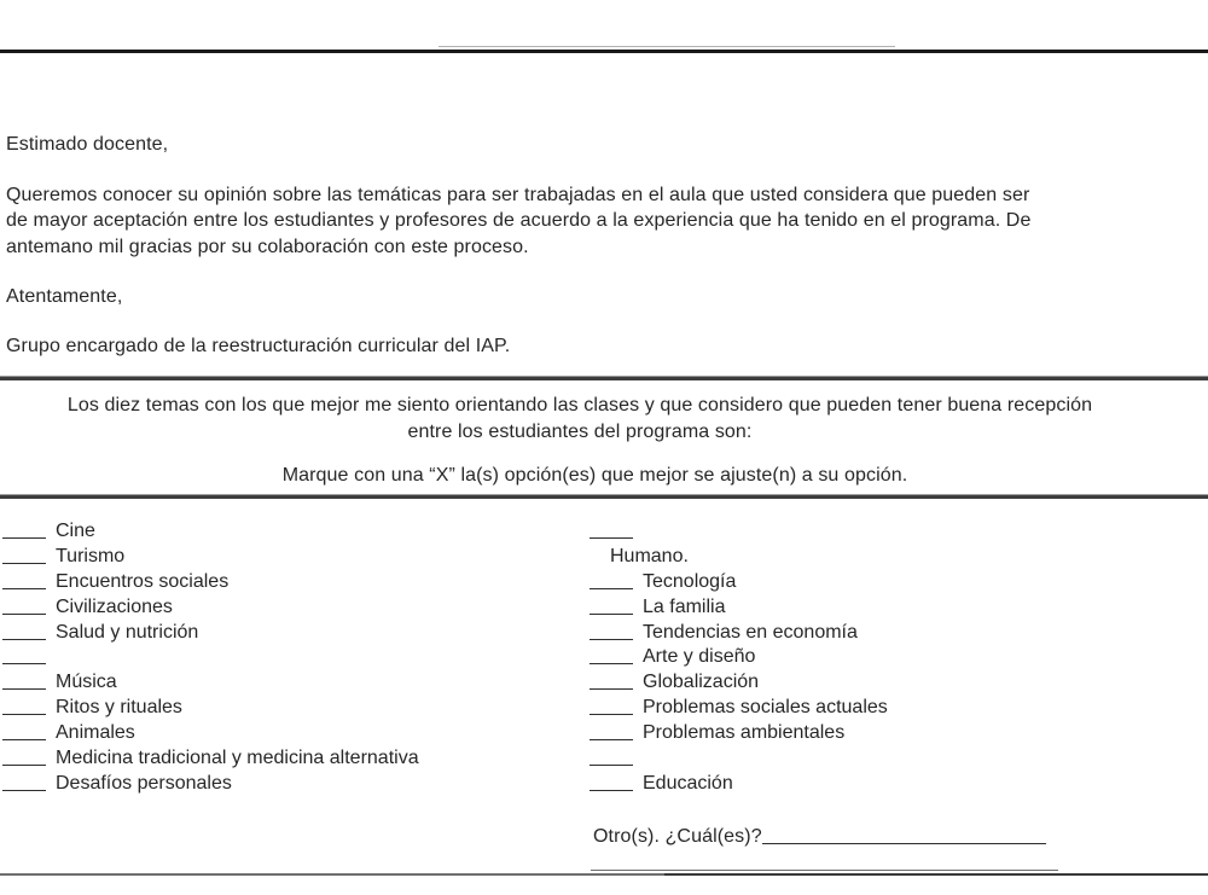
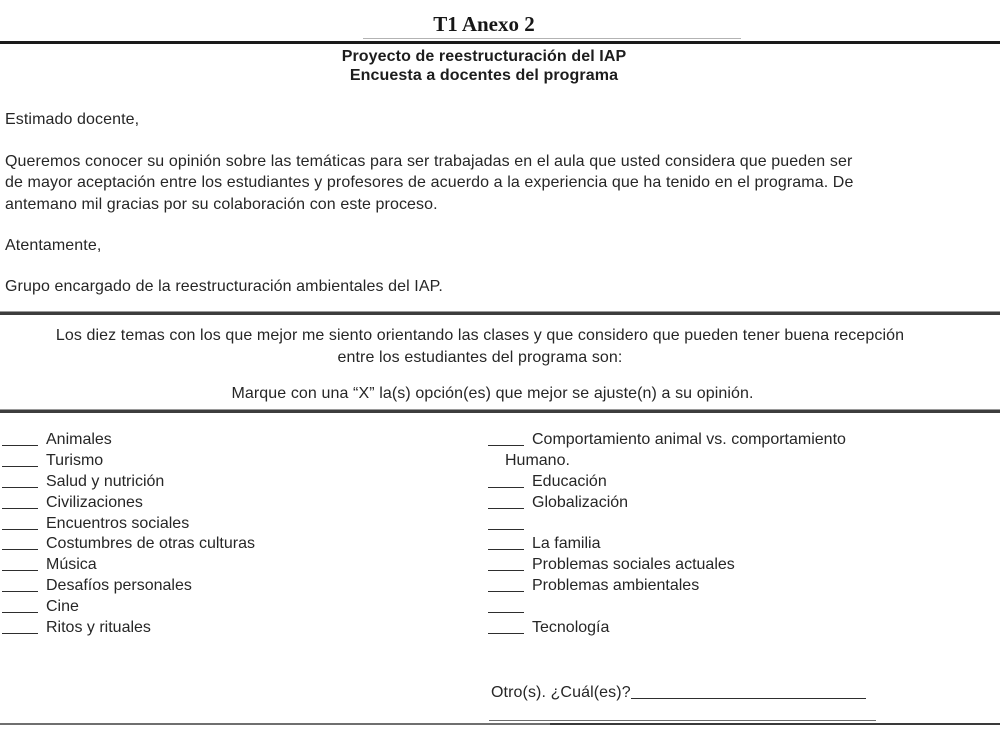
+ T1 Anexo 2
+ Proyecto de reestructuración del IAP
+ Encuesta a docentes del programa
  Estimado docente,
  Queremos conocer su opinión sobre las temáticas para ser trabajadas en el aula que usted considera que pueden ser
  de mayor aceptación entre los estudiantes y profesores de acuerdo a la experiencia que ha tenido en el programa. De
  antemano mil gracias por su colaboración con este proceso.
  Atentamente,
- Grupo encargado de la reestructuración curricular del IAP.
+ Grupo encargado de la reestructuración ambientales del IAP.
  Los diez temas con los que mejor me siento orientando las clases y que considero que pueden tener buena recepción
  entre los estudiantes del programa son:
- Marque con una “X” la(s) opción(es) que mejor se ajuste(n) a su opción.
+ Marque con una “X” la(s) opción(es) que mejor se ajuste(n) a su opinión.
- Cine
+ Animales
  Turismo
- Encuentros sociales
+ Salud y nutrición
  Civilizaciones
- Salud y nutrición
+ Encuentros sociales
+ Costumbres de otras culturas
  Música
- Ritos y rituales
+ Desafíos personales
- Animales
+ Cine
- Medicina tradicional y medicina alternativa
- Desafíos personales
+ Ritos y rituales
+ Comportamiento animal vs. comportamiento
  Humano.
- Tecnología
+ Educación
- La familia
+ Globalización
- Tendencias en economía
- Arte y diseño
- Globalización
+ La familia
  Problemas sociales actuales
  Problemas ambientales
- Educación
+ Tecnología
  Otro(s). ¿Cuál(es)?
